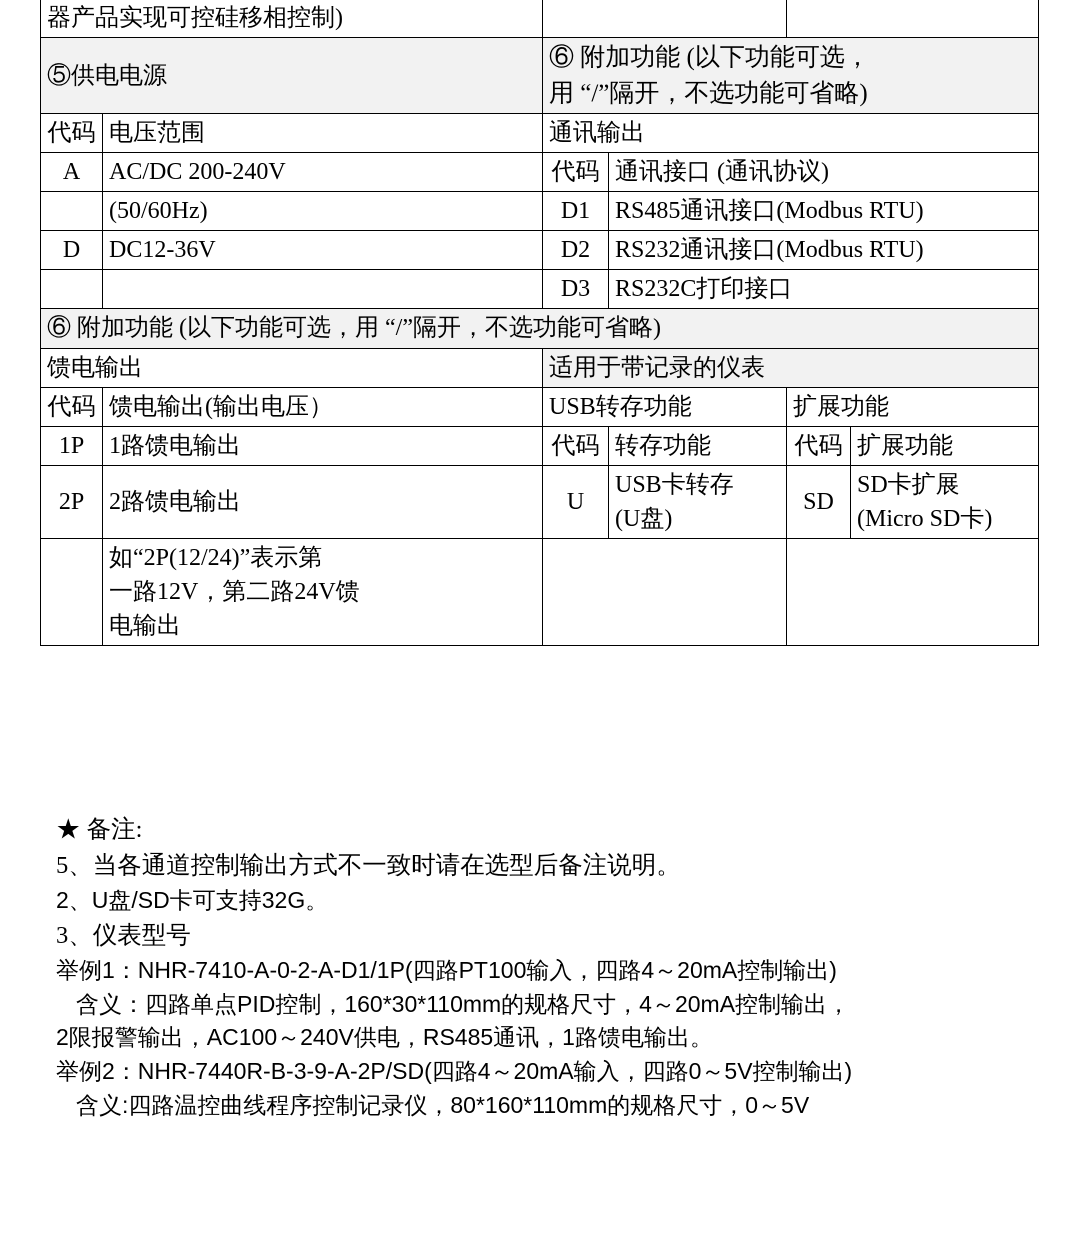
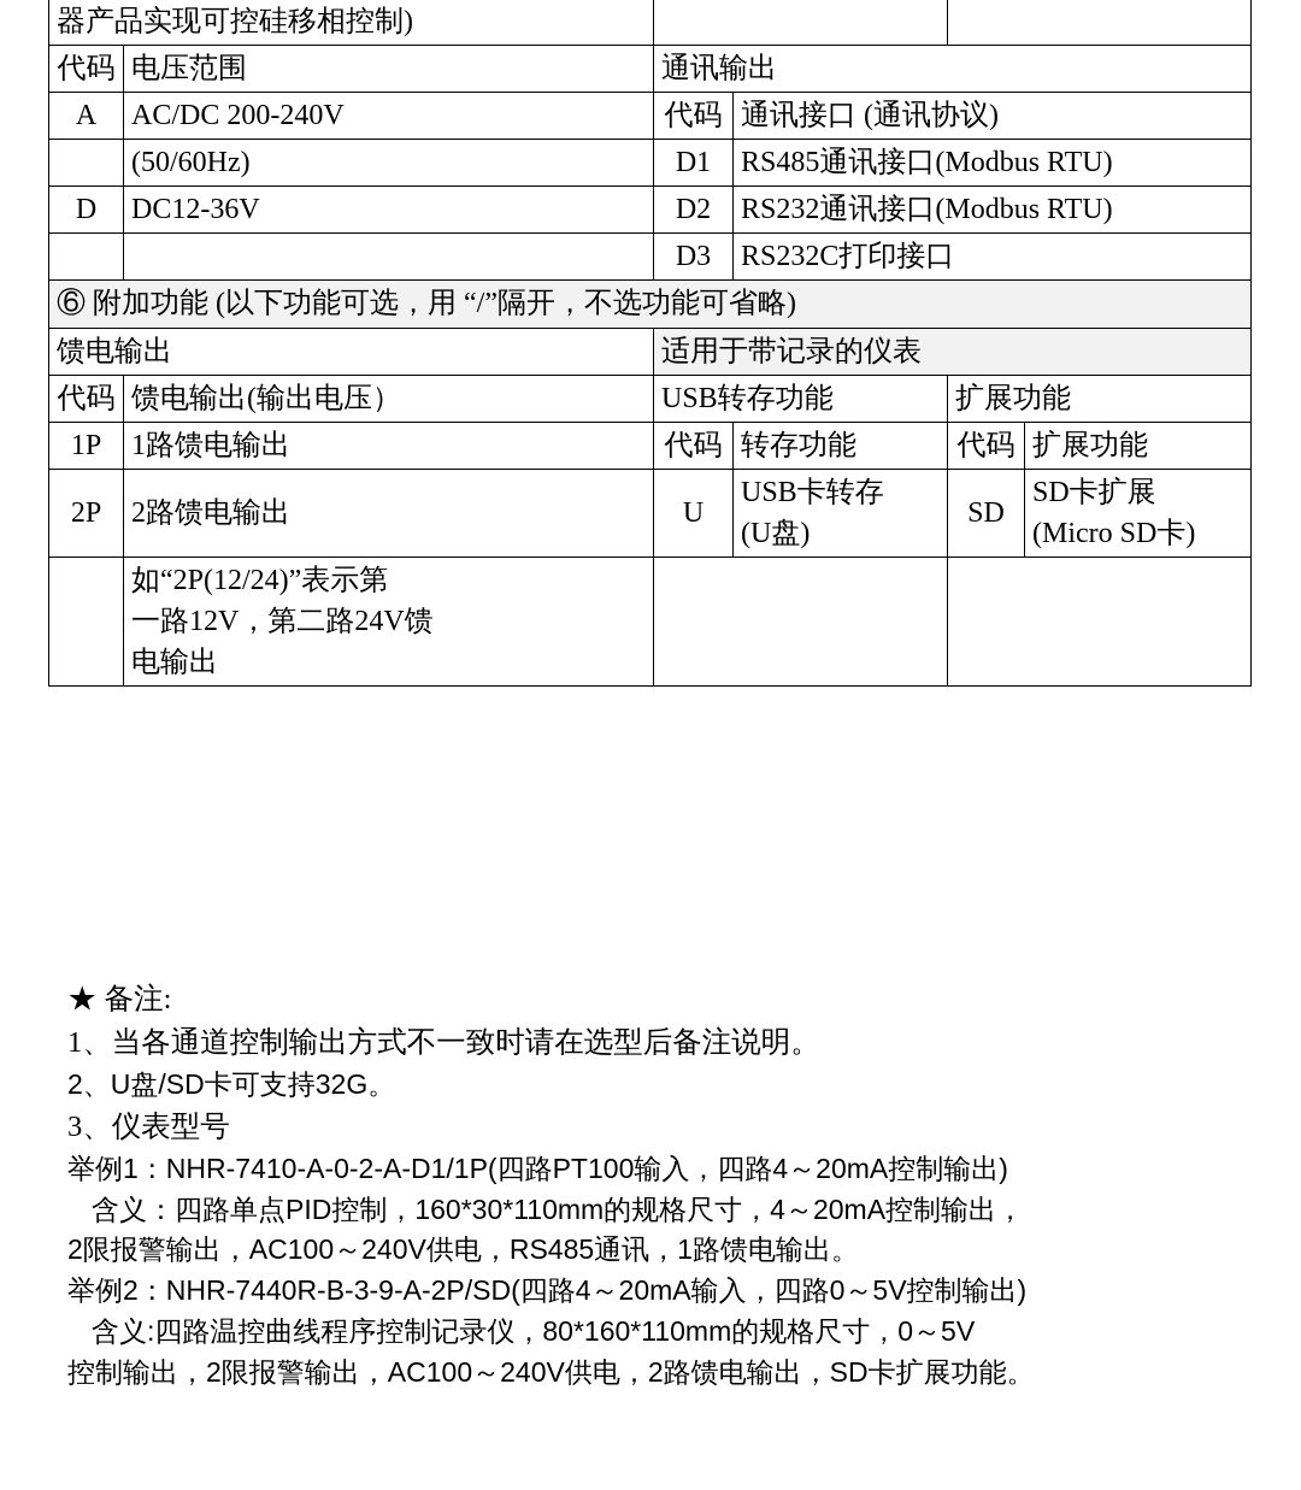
  器产品实现可控硅移相控制)
- ⑤供电电源	⑥ 附加功能 (以下功能可选， 用 “/”隔开，不选功能可省略)
  代码	电压范围	通讯输出
  A	AC/DC 200-240V	代码	通讯接口 (通讯协议)
  	(50/60Hz)	D1	RS485通讯接口(Modbus RTU)
  D	DC12-36V	D2	RS232通讯接口(Modbus RTU)
  		D3	RS232C打印接口
  ⑥ 附加功能 (以下功能可选，用 “/”隔开，不选功能可省略)
  馈电输出	适用于带记录的仪表
  代码	馈电输出(输出电压）	USB转存功能	扩展功能
  1P	1路馈电输出	代码	转存功能	代码	扩展功能
  2P	2路馈电输出	U	USB卡转存 (U盘)	SD	SD卡扩展 (Micro SD卡)
  	如“2P(12/24)”表示第 一路12V，第二路24V馈 电输出
  ★ 备注:
- 5、当各通道控制输出方式不一致时请在选型后备注说明。
+ 1、当各通道控制输出方式不一致时请在选型后备注说明。
  2、U盘/SD卡可支持32G。
  3、仪表型号
  举例1：NHR-7410-A-0-2-A-D1/1P(四路PT100输入，四路4～20mA控制输出)
  含义：四路单点PID控制，160*30*110mm的规格尺寸，4～20mA控制输出，
  2限报警输出，AC100～240V供电，RS485通讯，1路馈电输出。
  举例2：NHR-7440R-B-3-9-A-2P/SD(四路4～20mA输入，四路0～5V控制输出)
  含义:四路温控曲线程序控制记录仪，80*160*110mm的规格尺寸，0～5V
+ 控制输出，2限报警输出，AC100～240V供电，2路馈电输出，SD卡扩展功能。
